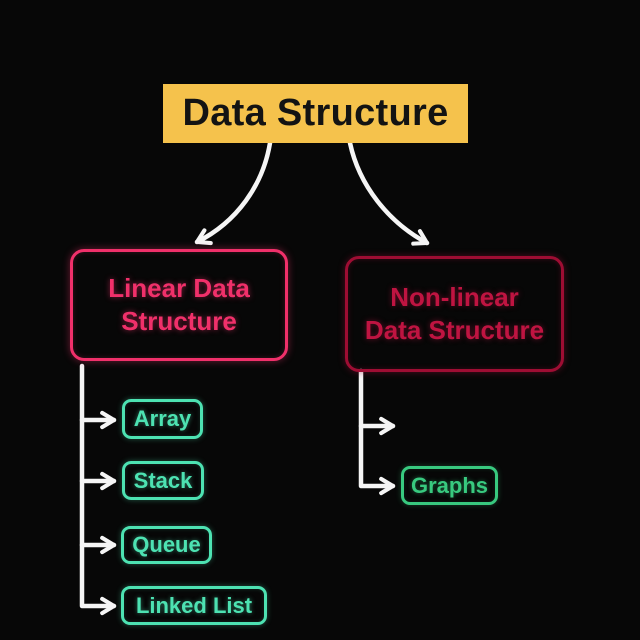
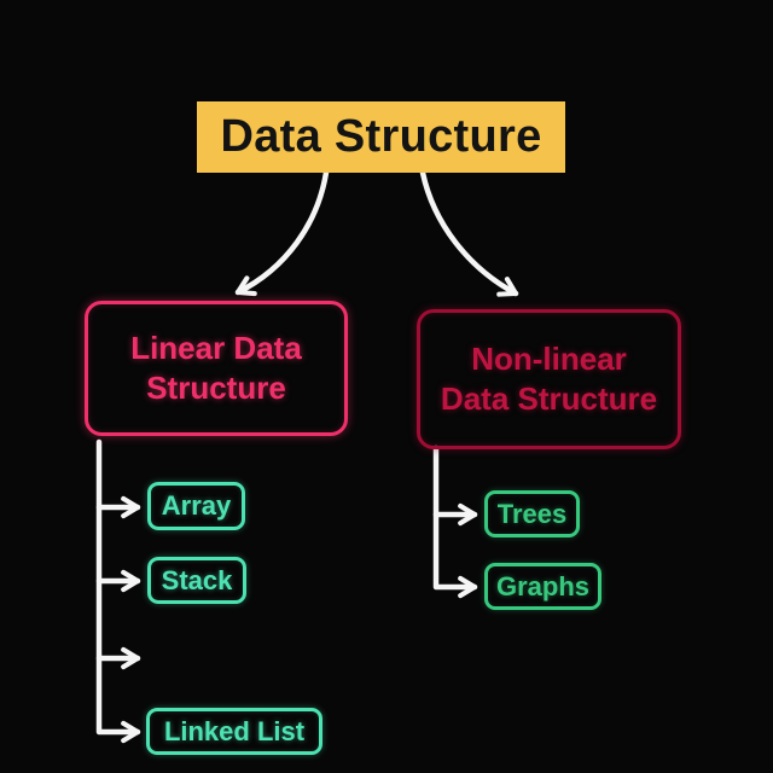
  Data Structure
  Linear Data
  Structure
  Non-linear
  Data Structure
  Array
  Stack
- Queue
  Linked List
+ Trees
  Graphs
